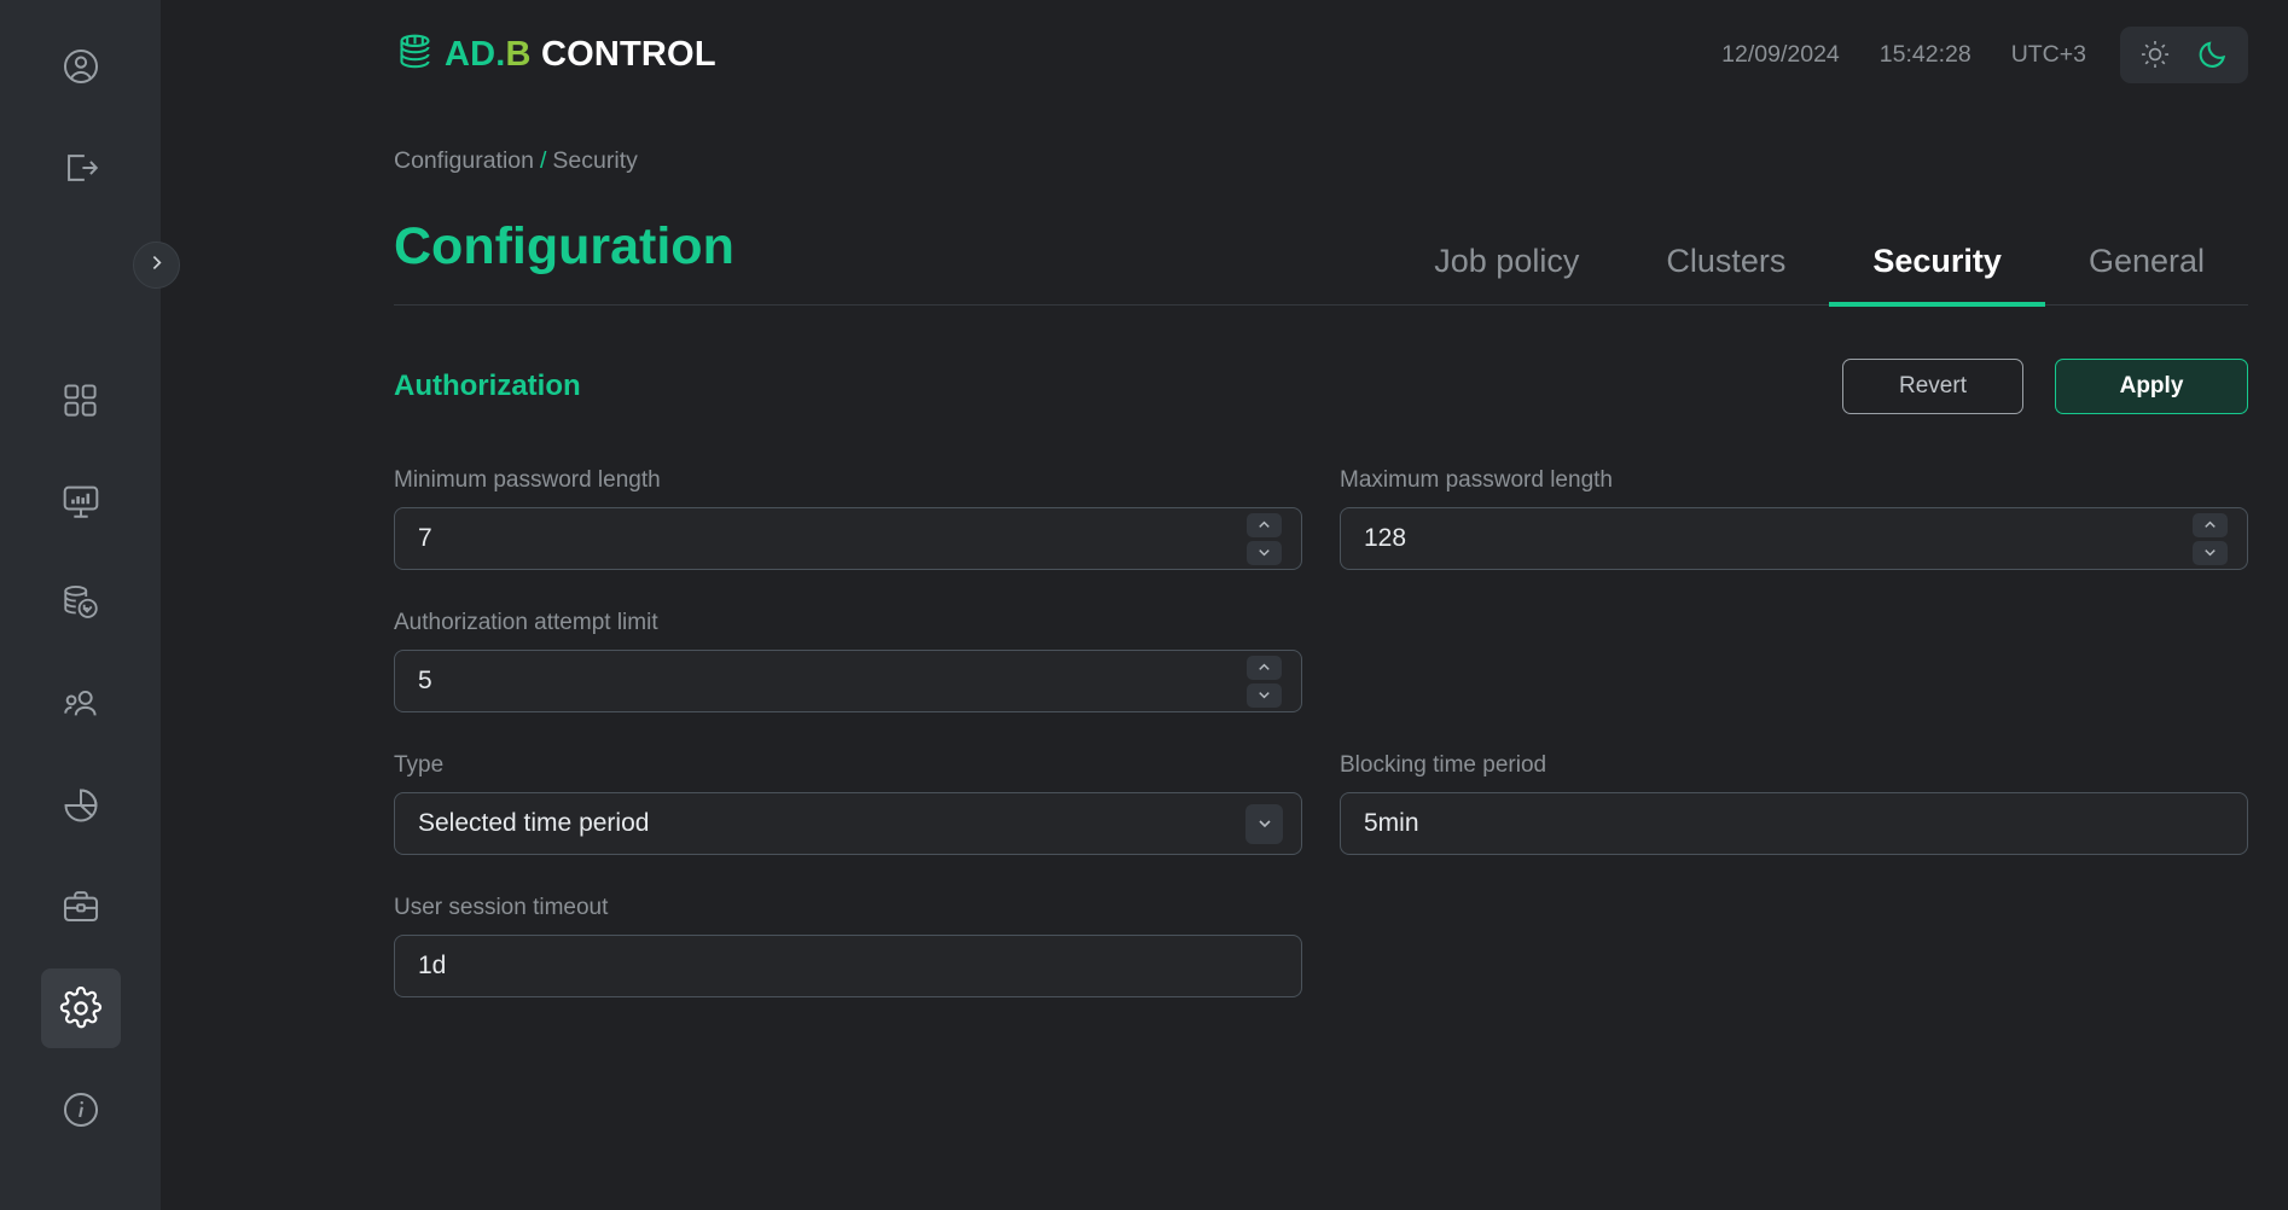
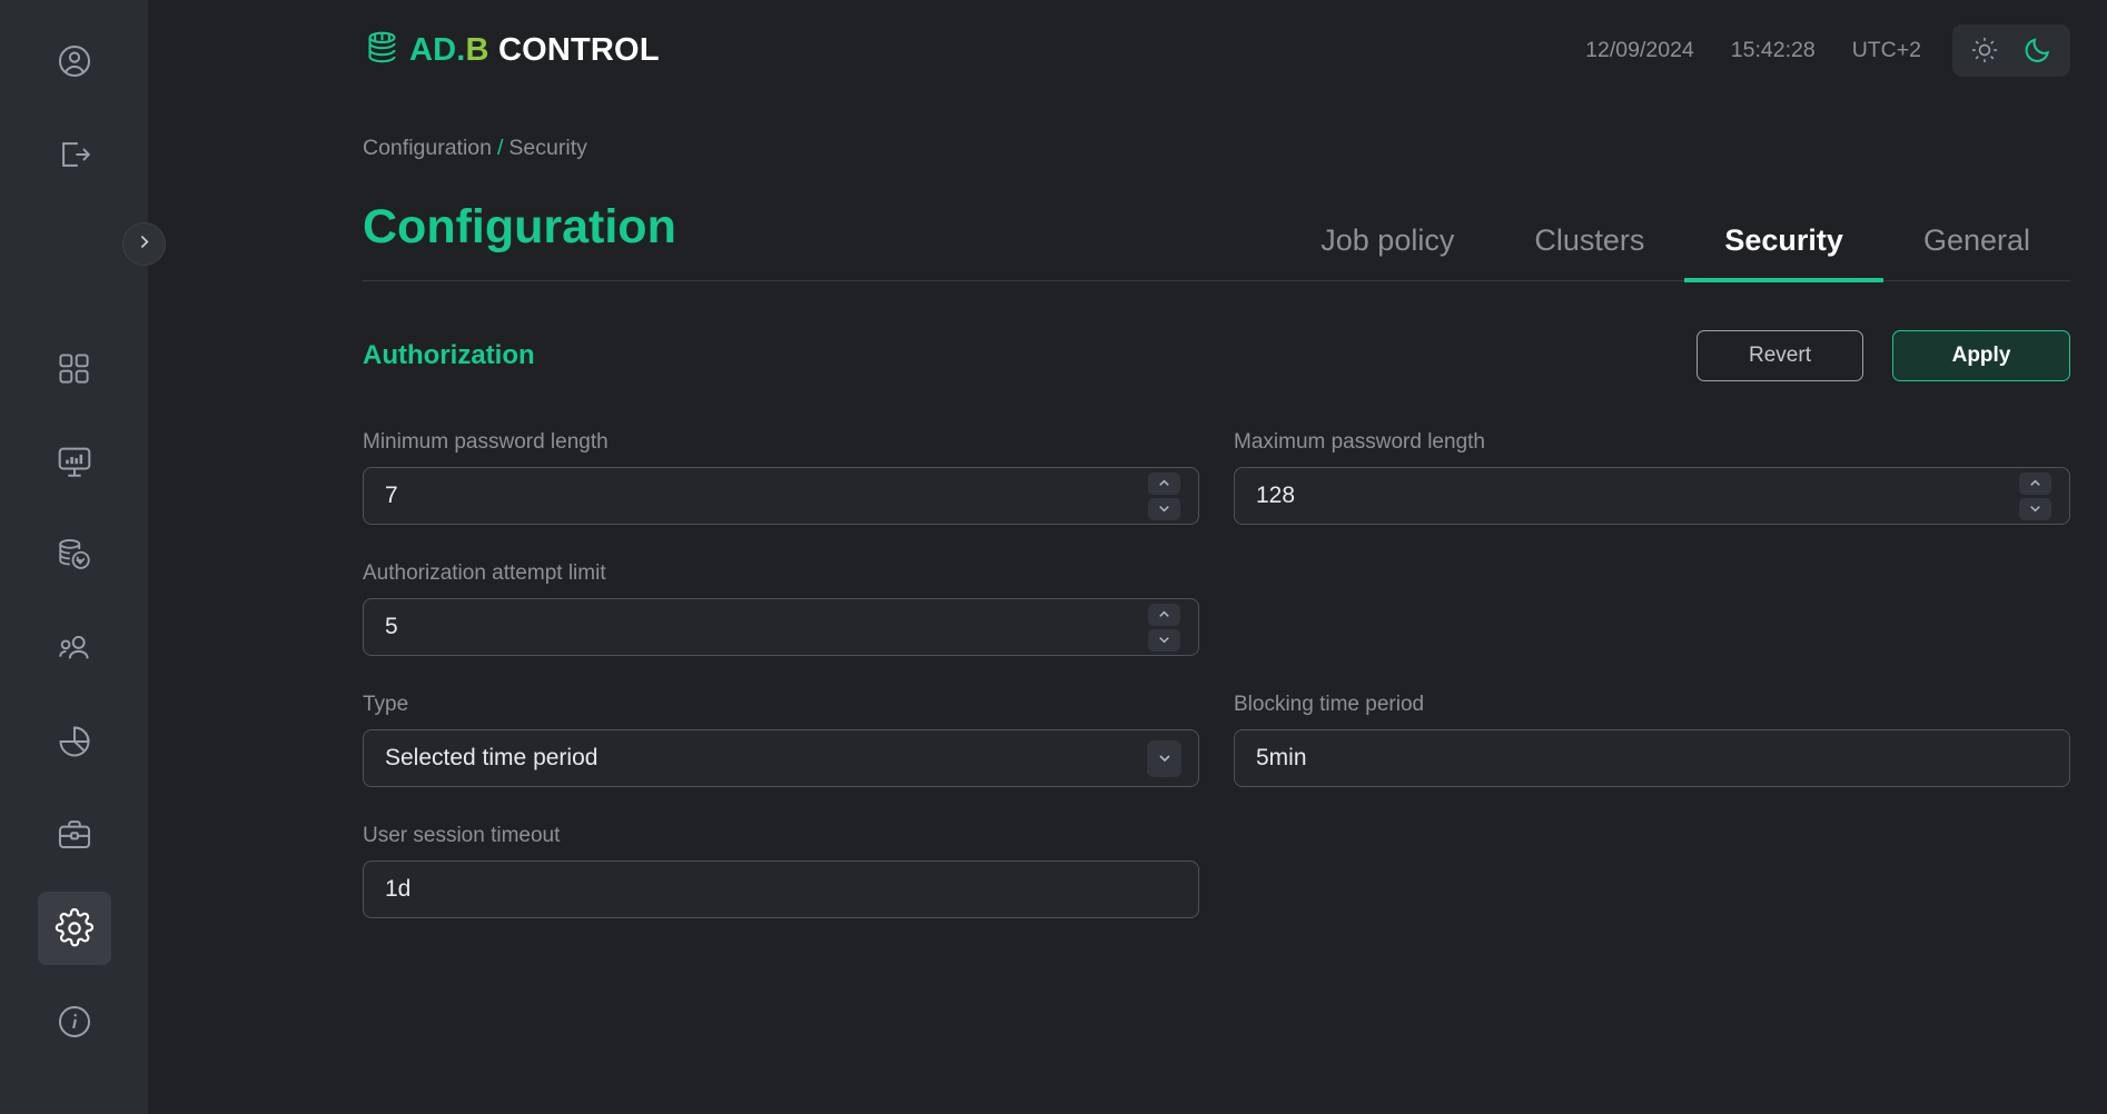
  AD.B CONTROL
  12/09/2024
  15:42:28
- UTC+3
+ UTC+2
  Configuration / Security
  Configuration
  Job policy
  Clusters
  Security
  General
  Authorization
  Revert
  Apply
  Minimum password length
  7
  Maximum password length
  128
  Authorization attempt limit
  5
  Type
  Selected time period
  Blocking time period
  5min
  User session timeout
  1d
